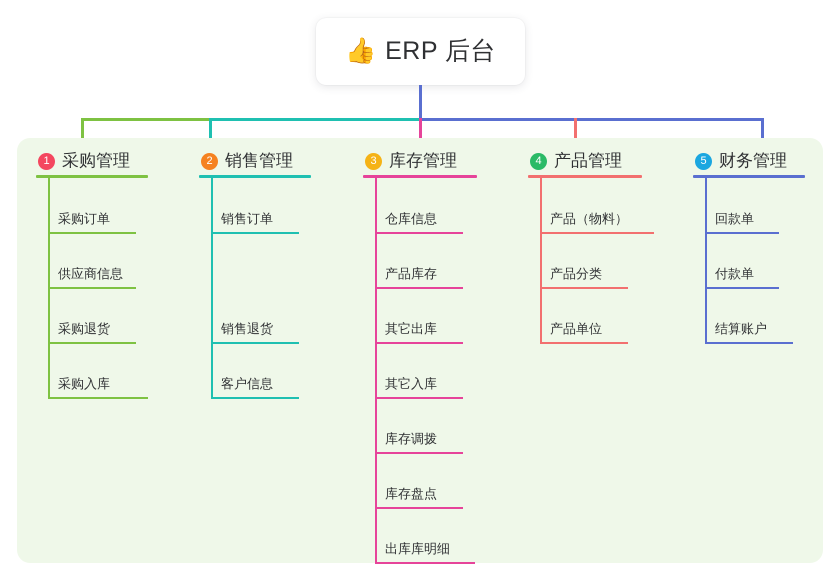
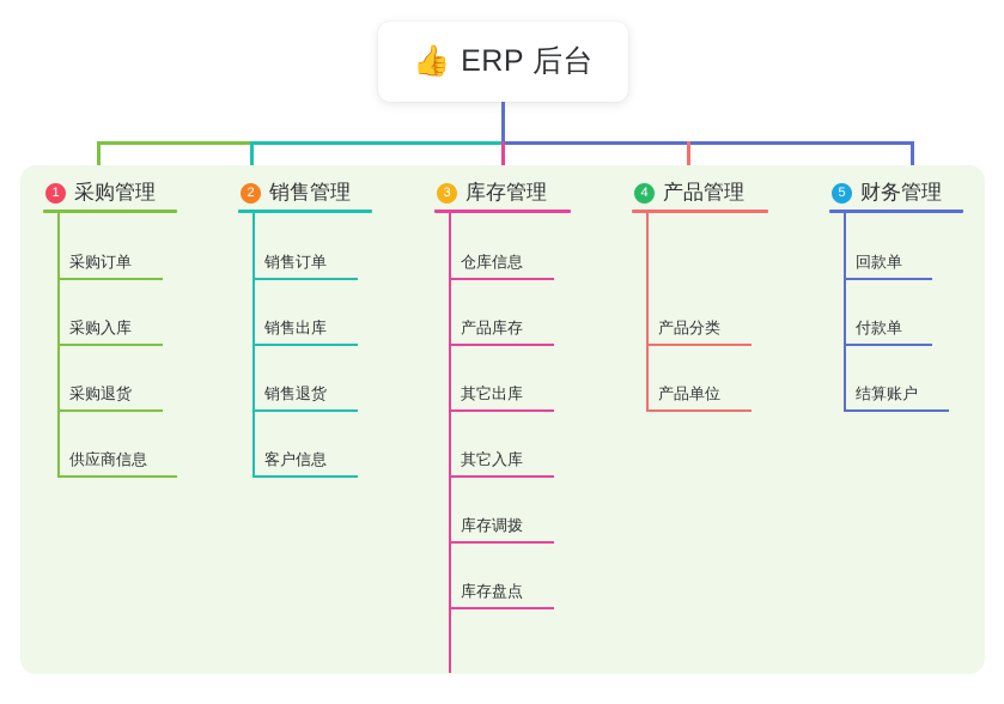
  👍
  ERP 后台
  1
  采购管理
  采购订单
- 供应商信息
+ 采购入库
  采购退货
- 采购入库
+ 供应商信息
  2
  销售管理
  销售订单
+ 销售出库
  销售退货
  客户信息
  3
  库存管理
  仓库信息
  产品库存
  其它出库
  其它入库
  库存调拨
  库存盘点
- 出库库明细
  4
  产品管理
- 产品（物料）
  产品分类
  产品单位
  5
  财务管理
  回款单
  付款单
  结算账户
